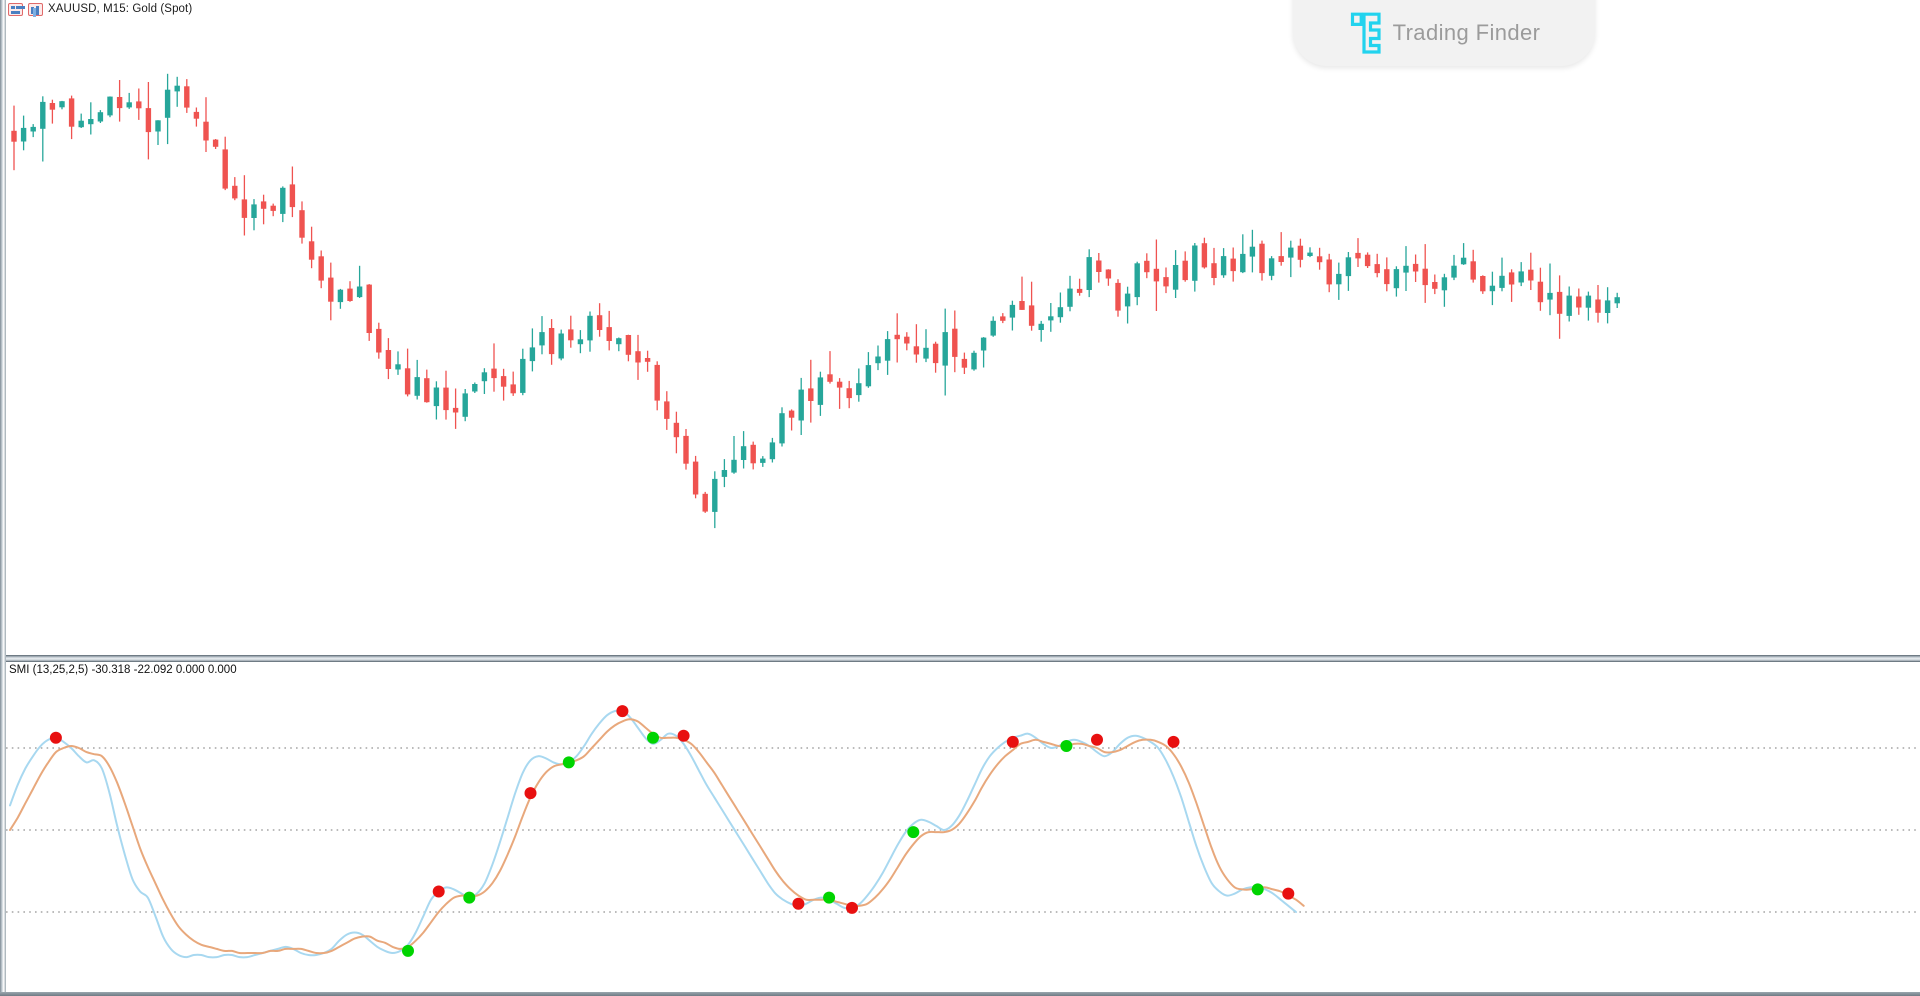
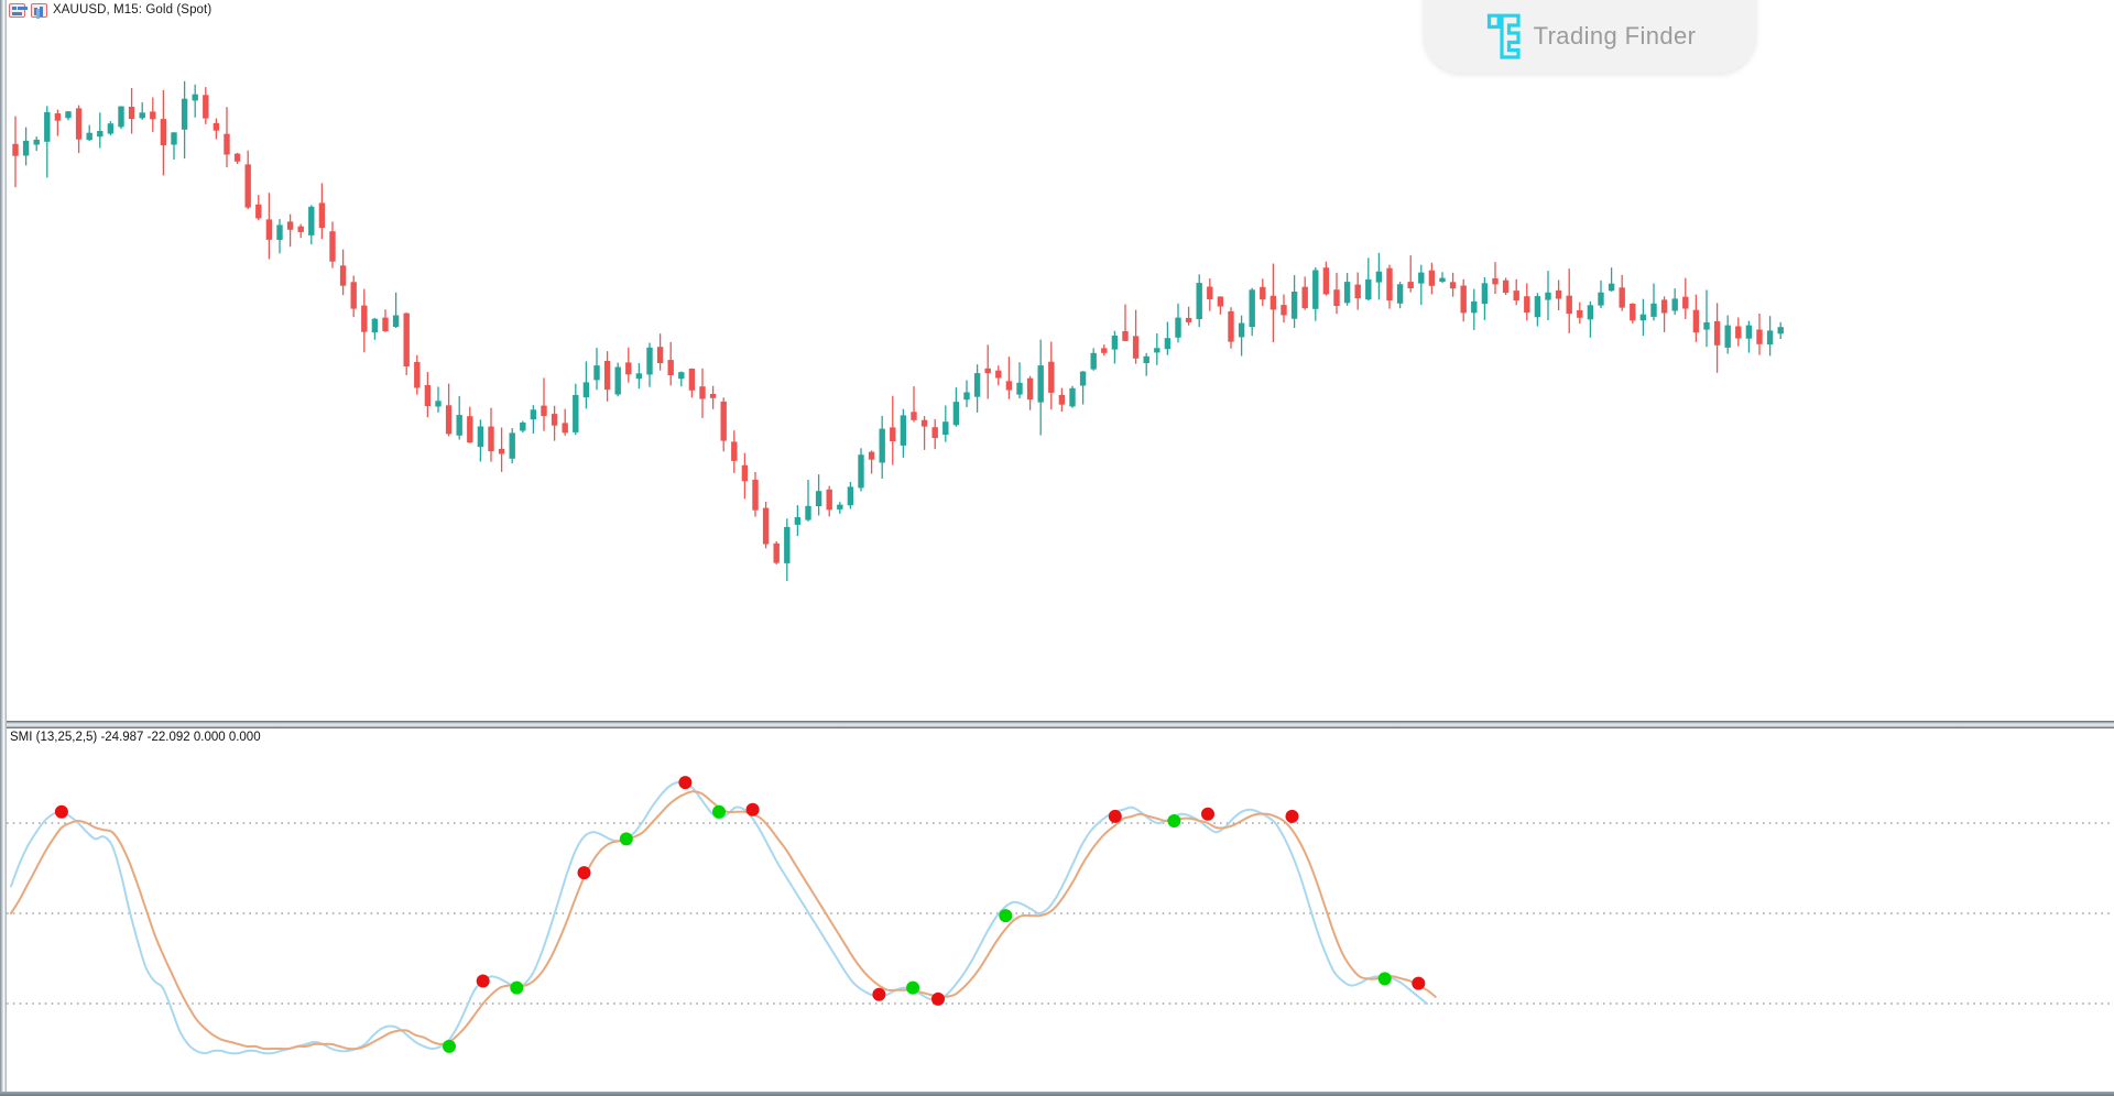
  XAUUSD, M15: Gold (Spot)
- SMI (13,25,2,5) -30.318 -22.092 0.000 0.000
+ SMI (13,25,2,5) -24.987 -22.092 0.000 0.000
  Trading Finder
